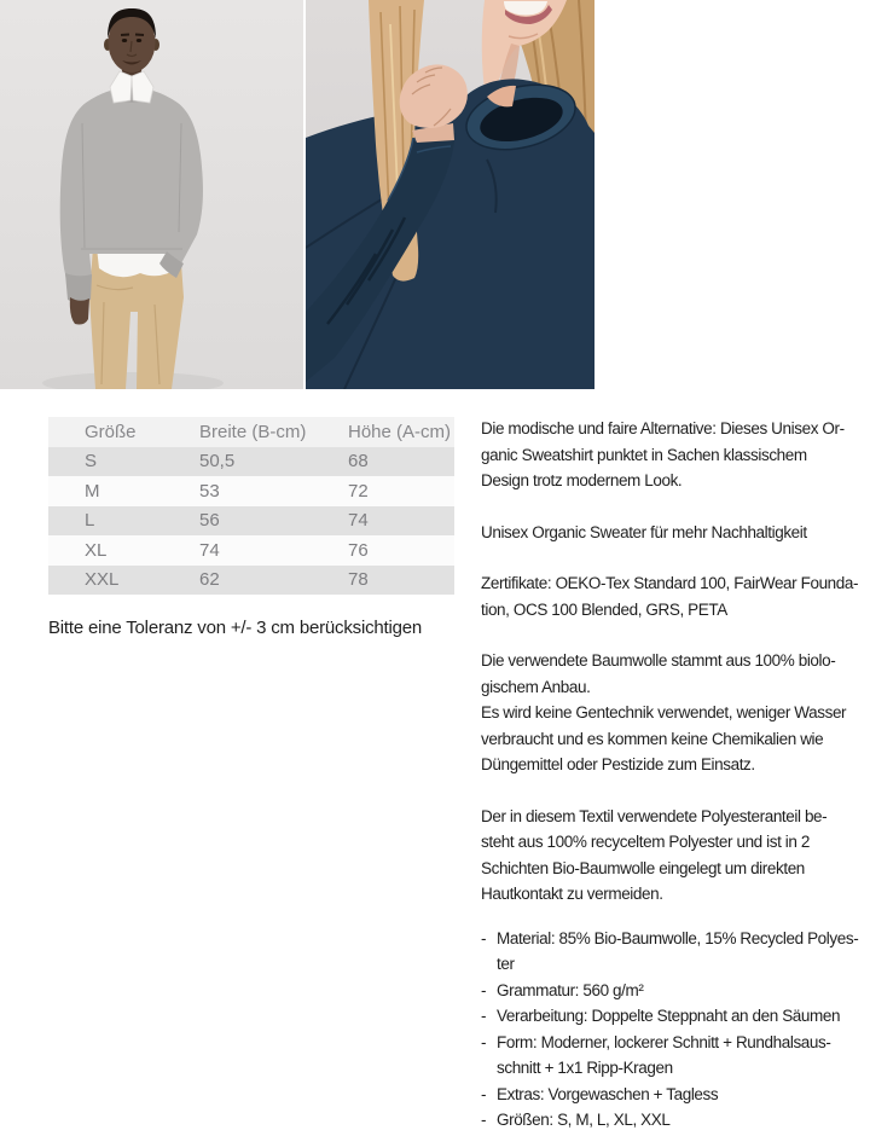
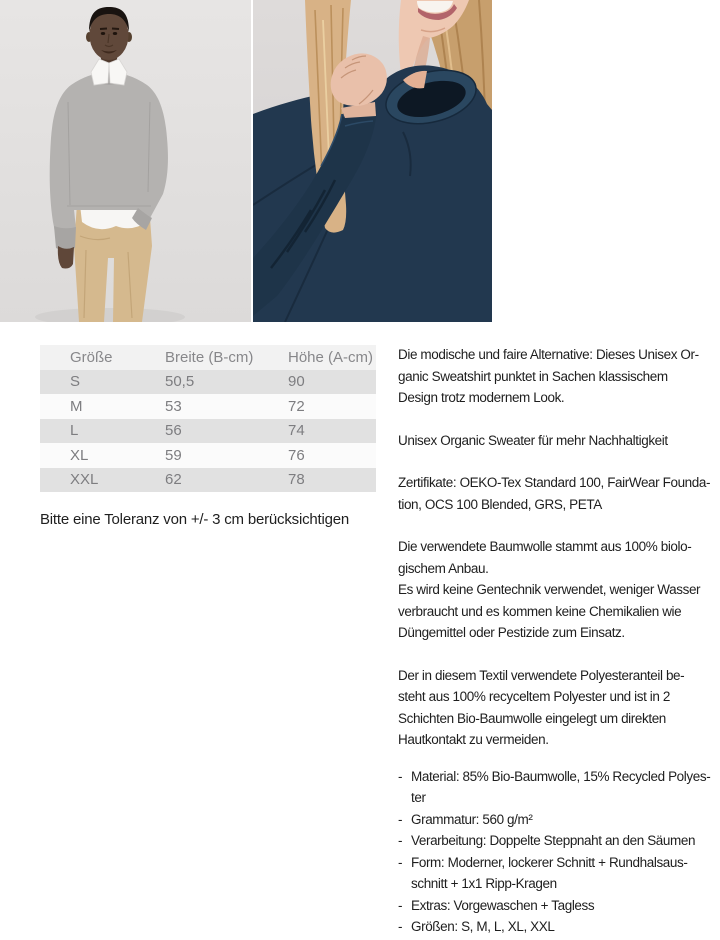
  Größe	Breite (B-cm)	Höhe (A-cm)
- S	50,5	68
+ S	50,5	90
  M	53	72
  L	56	74
- XL	74	76
+ XL	59	76
  XXL	62	78
  Bitte eine Toleranz von +/- 3 cm berücksichtigen
  Die modische und faire Alternative: Dieses Unisex Or-
  ganic Sweatshirt punktet in Sachen klassischem
  Design trotz modernem Look.
  Unisex Organic Sweater für mehr Nachhaltigkeit
  Zertifikate: OEKO-Tex Standard 100, FairWear Founda-
  tion, OCS 100 Blended, GRS, PETA
  Die verwendete Baumwolle stammt aus 100% biolo-
  gischem Anbau.
  Es wird keine Gentechnik verwendet, weniger Wasser
  verbraucht und es kommen keine Chemikalien wie
  Düngemittel oder Pestizide zum Einsatz.
  Der in diesem Textil verwendete Polyesteranteil be-
  steht aus 100% recyceltem Polyester und ist in 2
  Schichten Bio-Baumwolle eingelegt um direkten
  Hautkontakt zu vermeiden.
  -
  Material: 85% Bio-Baumwolle, 15% Recycled Polyes-
  ter
  -
  Grammatur: 560 g/m²
  -
  Verarbeitung: Doppelte Steppnaht an den Säumen
  -
  Form: Moderner, lockerer Schnitt + Rundhalsaus-
  schnitt + 1x1 Ripp-Kragen
  -
  Extras: Vorgewaschen + Tagless
  -
  Größen: S, M, L, XL, XXL
